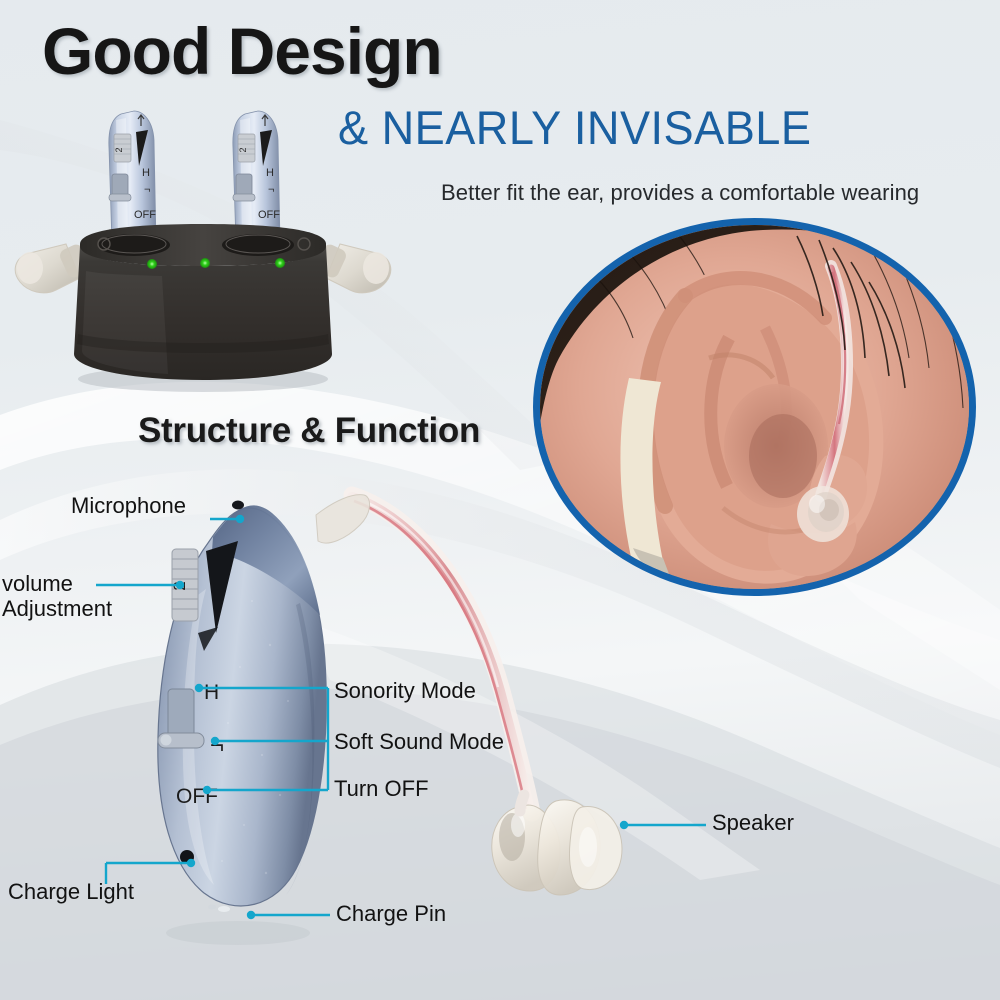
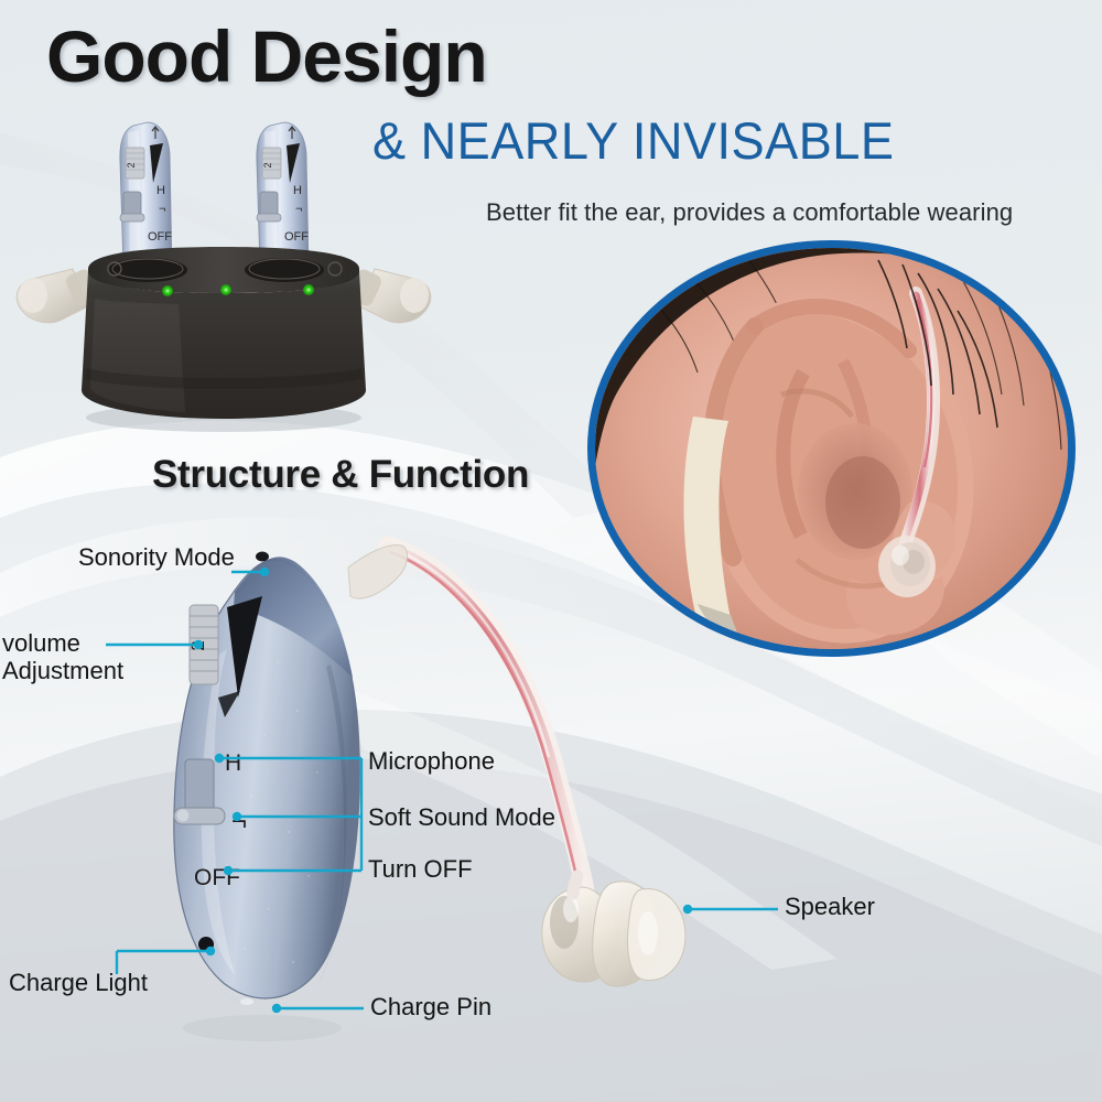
  Good Design
  & NEARLY INVISABLE
  Better fit the ear, provides a comfortable wearing
  Structure & Function
  H
  ¬
  OFF
  H
  ¬
  OFF
  H
  ¬
  OFF
- Microphone
+ Sonority Mode
  volume
  Adjustment
- Sonority Mode
+ Microphone
  Soft Sound Mode
  Turn OFF
  Speaker
  Charge Light
  Charge Pin
